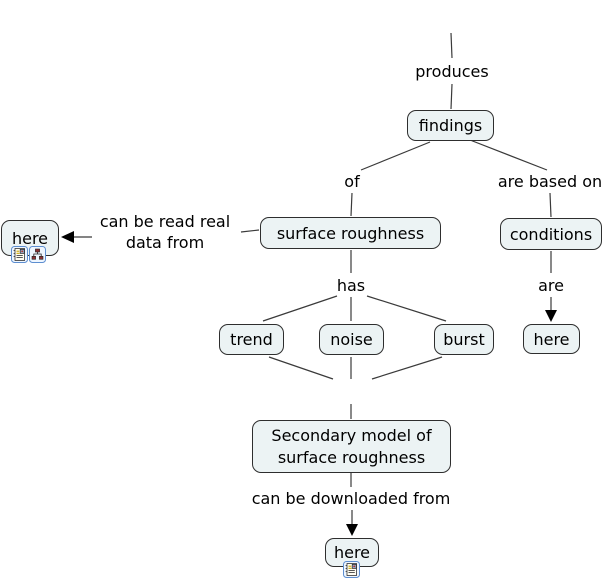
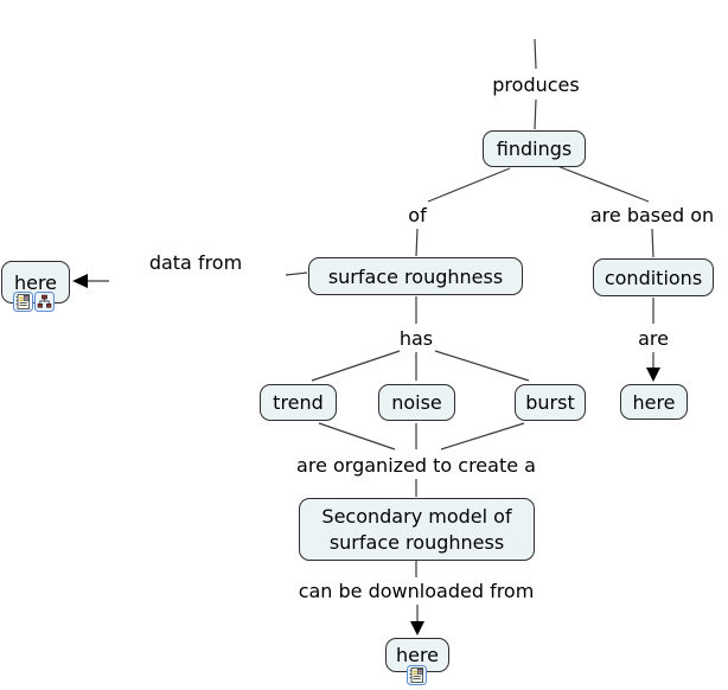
  findings
  surface roughness
  conditions
  here
  trend
  noise
  burst
  here
  Secondary model of
  surface roughness
  here
  produces
  of
  are based on
- can be read real
  data from
  has
  are
+ are organized to create a
  can be downloaded from
